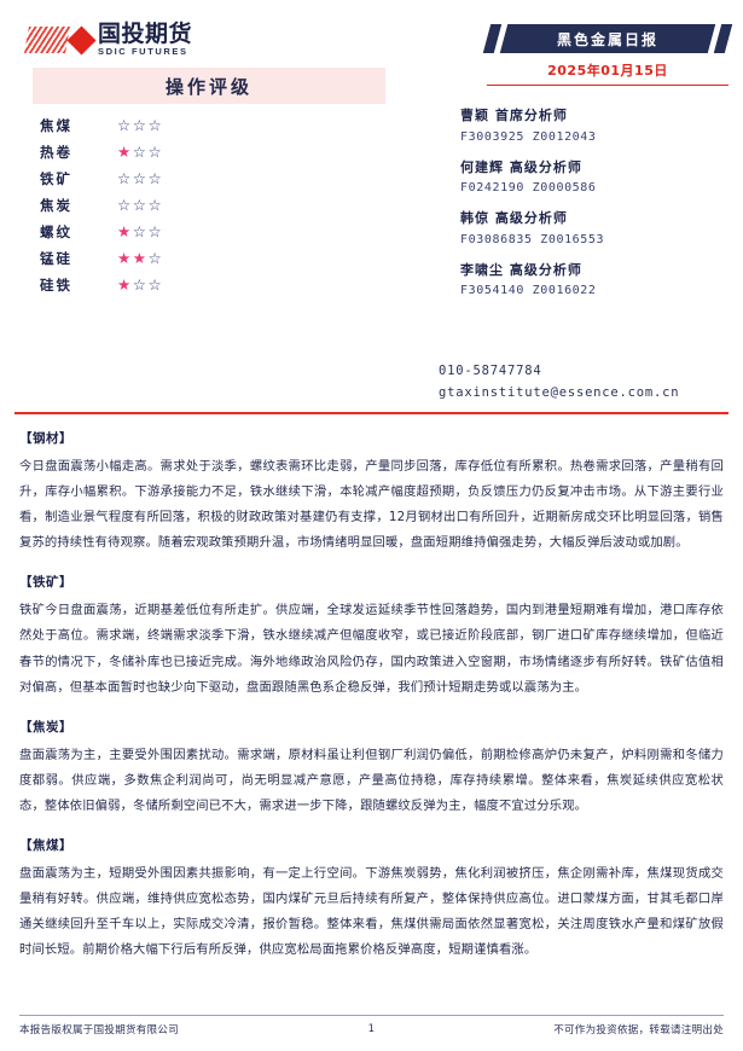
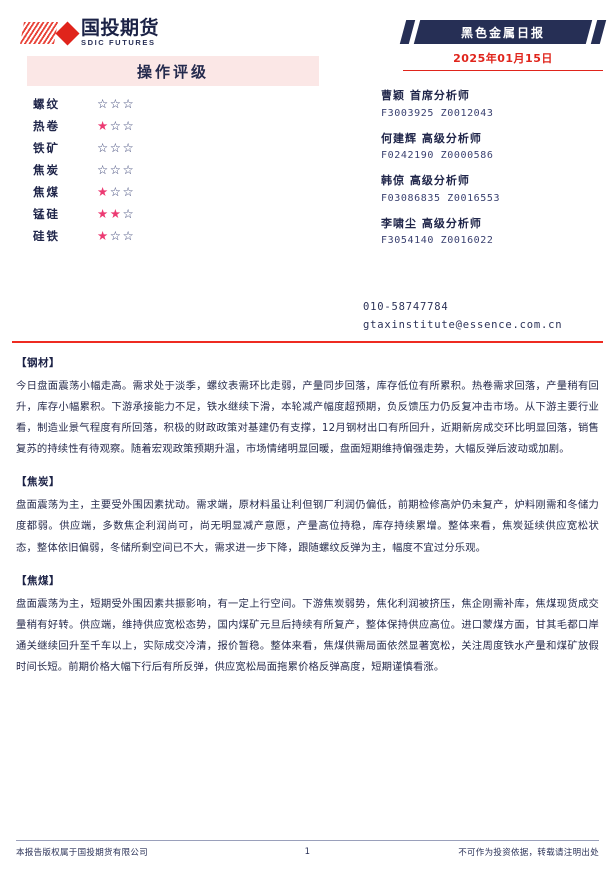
  国投期货
  SDIC FUTURES
  操作评级
- 焦煤
+ 螺纹
  ☆☆☆
  热卷
  ★☆☆
  铁矿
  ☆☆☆
  焦炭
  ☆☆☆
- 螺纹
+ 焦煤
  ★☆☆
  锰硅
  ★★☆
  硅铁
  ★☆☆
  黑色金属日报
  2025年01月15日
  曹颖 首席分析师
  F3003925 Z0012043
  何建辉 高级分析师
  F0242190 Z0000586
  韩倞 高级分析师
  F03086835 Z0016553
  李啸尘 高级分析师
  F3054140 Z0016022
  010-58747784
  gtaxinstitute@essence.com.cn
  【钢材】
  今日盘面震荡小幅走高。需求处于淡季，螺纹表需环比走弱，产量同步回落，库存低位有所累积。热卷需求回落，产量稍有回升，库存小幅累积。下游承接能力不足，铁水继续下滑，本轮减产幅度超预期，负反馈压力仍反复冲击市场。从下游主要行业看，制造业景气程度有所回落，积极的财政政策对基建仍有支撑，12月钢材出口有所回升，近期新房成交环比明显回落，销售复苏的持续性有待观察。随着宏观政策预期升温，市场情绪明显回暖，盘面短期维持偏强走势，大幅反弹后波动或加剧。
- 【铁矿】
- 铁矿今日盘面震荡，近期基差低位有所走扩。供应端，全球发运延续季节性回落趋势，国内到港量短期难有增加，港口库存依然处于高位。需求端，终端需求淡季下滑，铁水继续减产但幅度收窄，或已接近阶段底部，钢厂进口矿库存继续增加，但临近春节的情况下，冬储补库也已接近完成。海外地缘政治风险仍存，国内政策进入空窗期，市场情绪逐步有所好转。铁矿估值相对偏高，但基本面暂时也缺少向下驱动，盘面跟随黑色系企稳反弹，我们预计短期走势或以震荡为主。
  【焦炭】
  盘面震荡为主，主要受外围因素扰动。需求端，原材料虽让利但钢厂利润仍偏低，前期检修高炉仍未复产，炉料刚需和冬储力度都弱。供应端，多数焦企利润尚可，尚无明显减产意愿，产量高位持稳，库存持续累增。整体来看，焦炭延续供应宽松状态，整体依旧偏弱，冬储所剩空间已不大，需求进一步下降，跟随螺纹反弹为主，幅度不宜过分乐观。
  【焦煤】
  盘面震荡为主，短期受外围因素共振影响，有一定上行空间。下游焦炭弱势，焦化利润被挤压，焦企刚需补库，焦煤现货成交量稍有好转。供应端，维持供应宽松态势，国内煤矿元旦后持续有所复产，整体保持供应高位。进口蒙煤方面，甘其毛都口岸通关继续回升至千车以上，实际成交冷清，报价暂稳。整体来看，焦煤供需局面依然显著宽松，关注周度铁水产量和煤矿放假时间长短。前期价格大幅下行后有所反弹，供应宽松局面拖累价格反弹高度，短期谨慎看涨。
  本报告版权属于国投期货有限公司
  1
  不可作为投资依据，转载请注明出处
